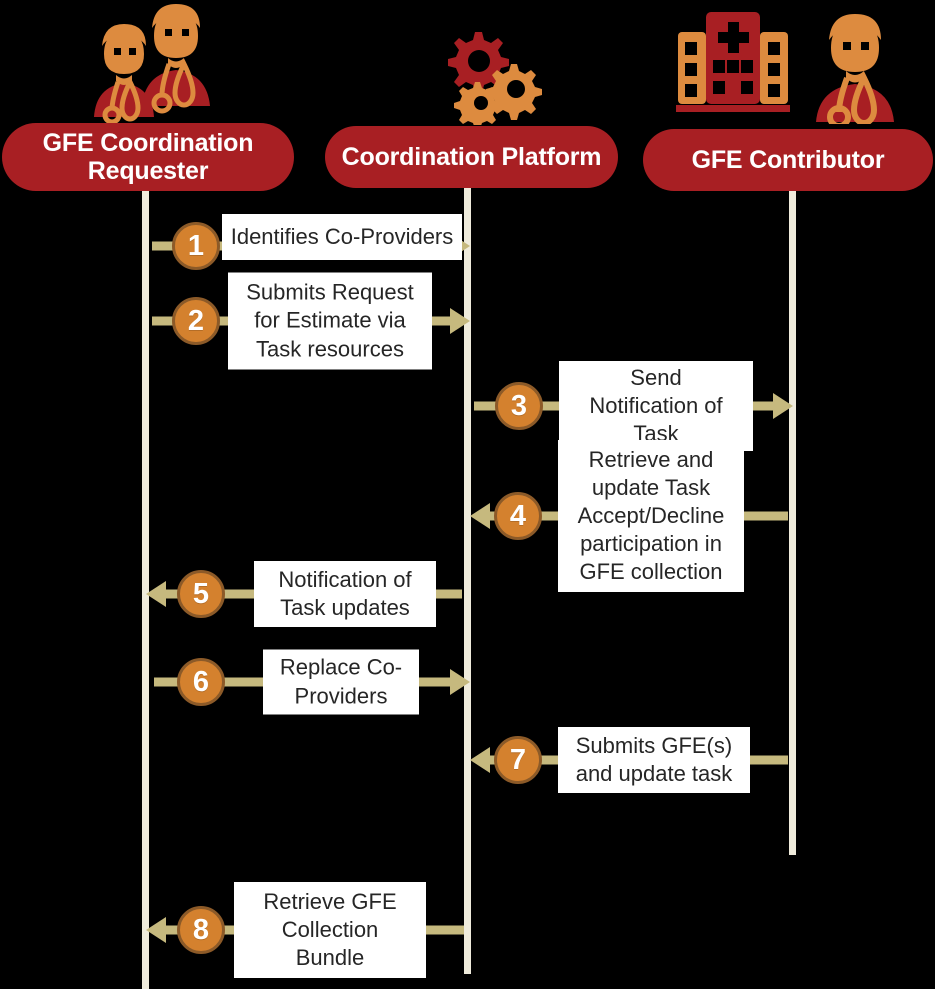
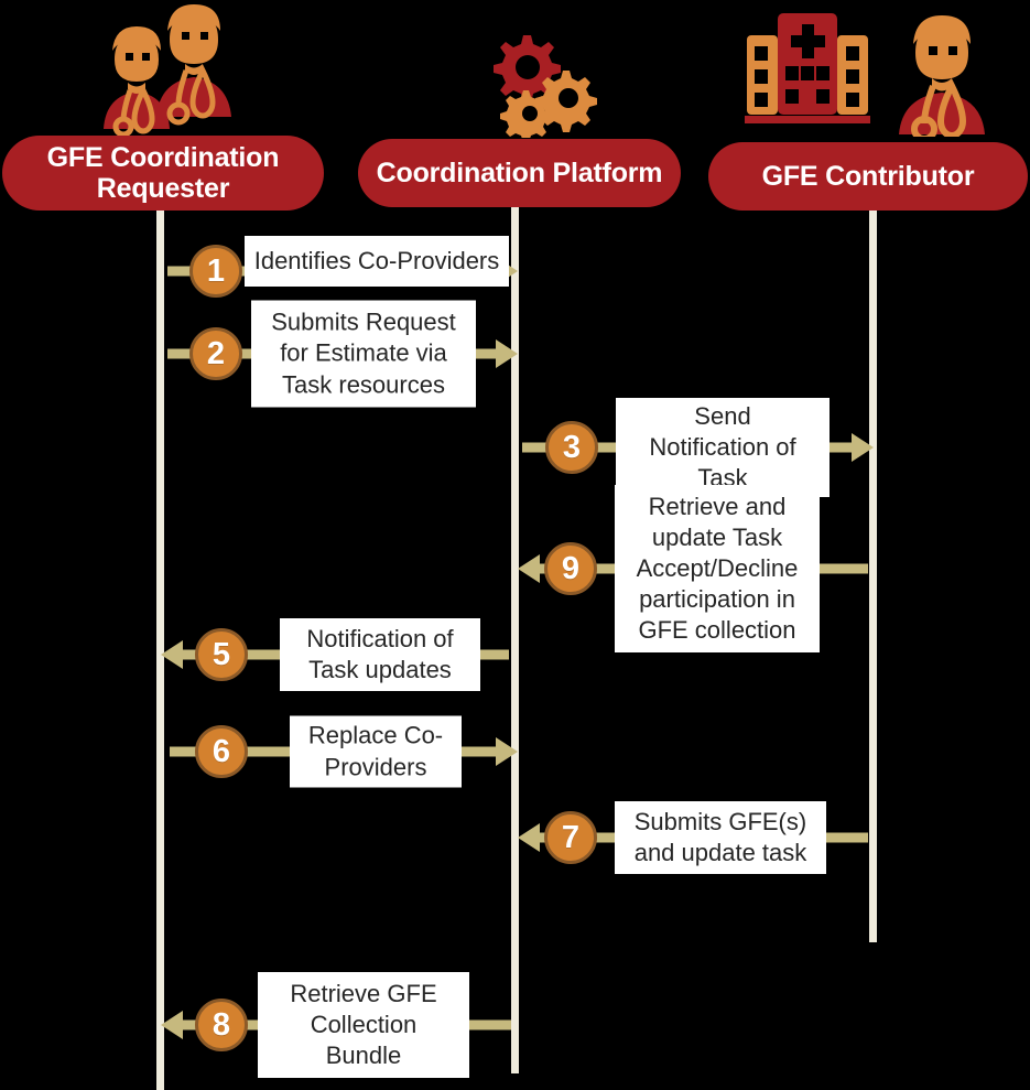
  GFE Coordination Requester
  Coordination Platform
  GFE Contributor
  Identifies Co-Providers
  1
  Submits Request
  for Estimate via
  Task resources
  2
  Send
  Notification of
  Task
  3
  Retrieve and
  update Task
  Accept/Decline
  participation in
  GFE collection
- 4
+ 9
  Notification of
  Task updates
  5
  Replace Co-
  Providers
  6
  Submits GFE(s)
  and update task
  7
  Retrieve GFE
  Collection
  Bundle
  8
